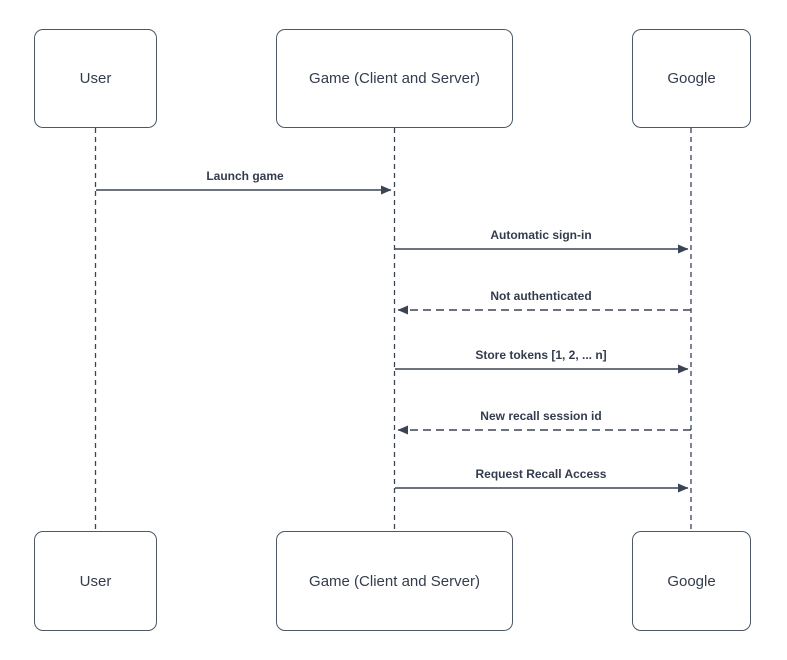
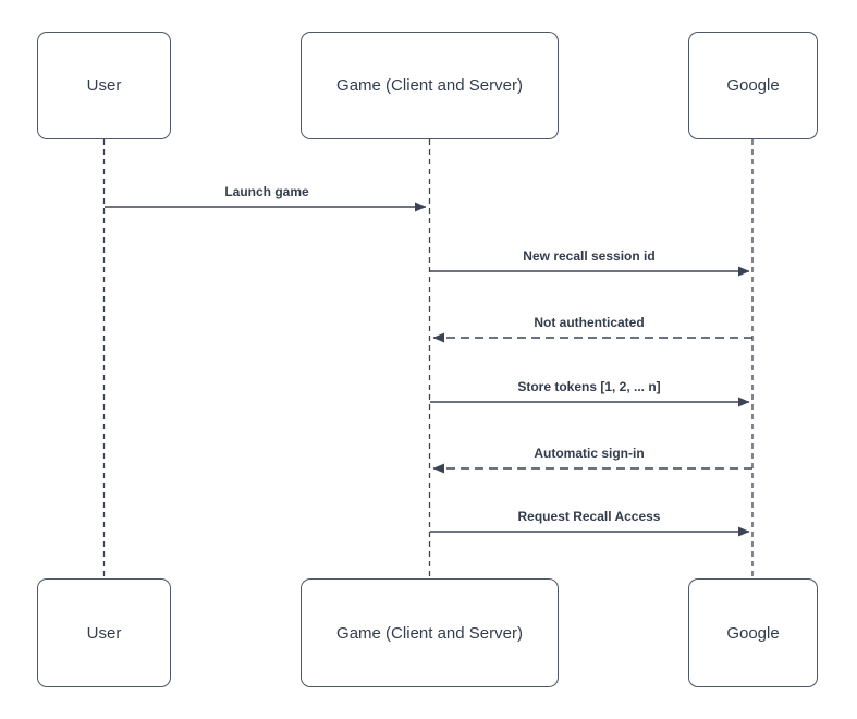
  User
  Game (Client and Server)
  Google
  User
  Game (Client and Server)
  Google
  Launch game
- Automatic sign-in
+ New recall session id
  Not authenticated
  Store tokens [1, 2, ... n]
- New recall session id
+ Automatic sign-in
  Request Recall Access
